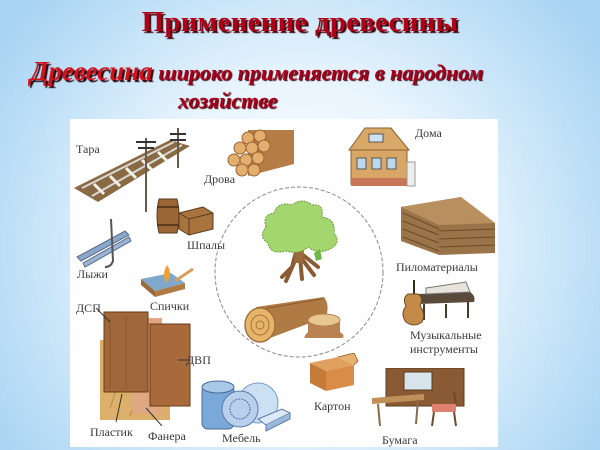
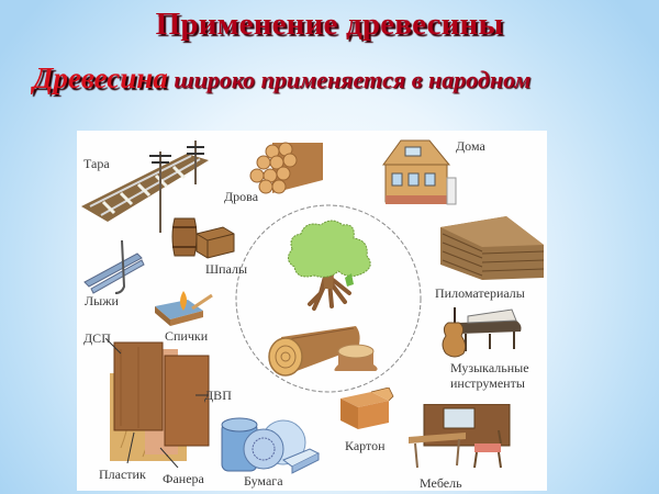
  Применение древесины
  Древесина широко применяется в народном
- хозяйстве
  Тара
  Дрова
  Дома
  Шпалы
  Лыжи
  Спички
  Пиломатериалы
  Музыкальные
  инструменты
  ДСП
  ДВП
  Пластик
  Фанера
- Мебель
+ Бумага
  Картон
- Бумага
+ Мебель
